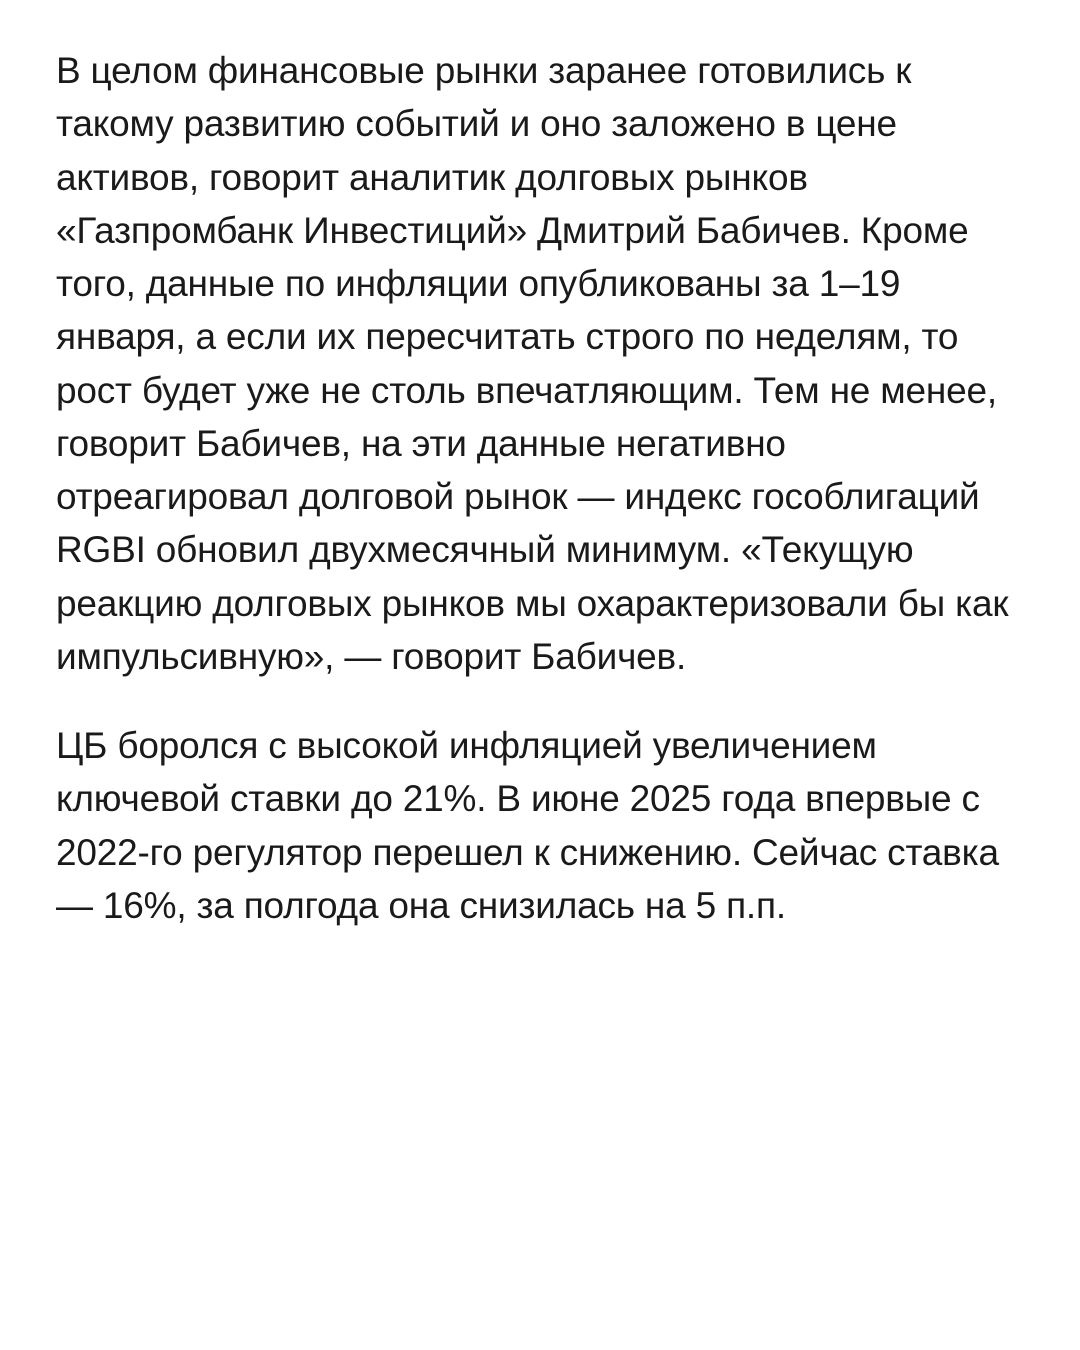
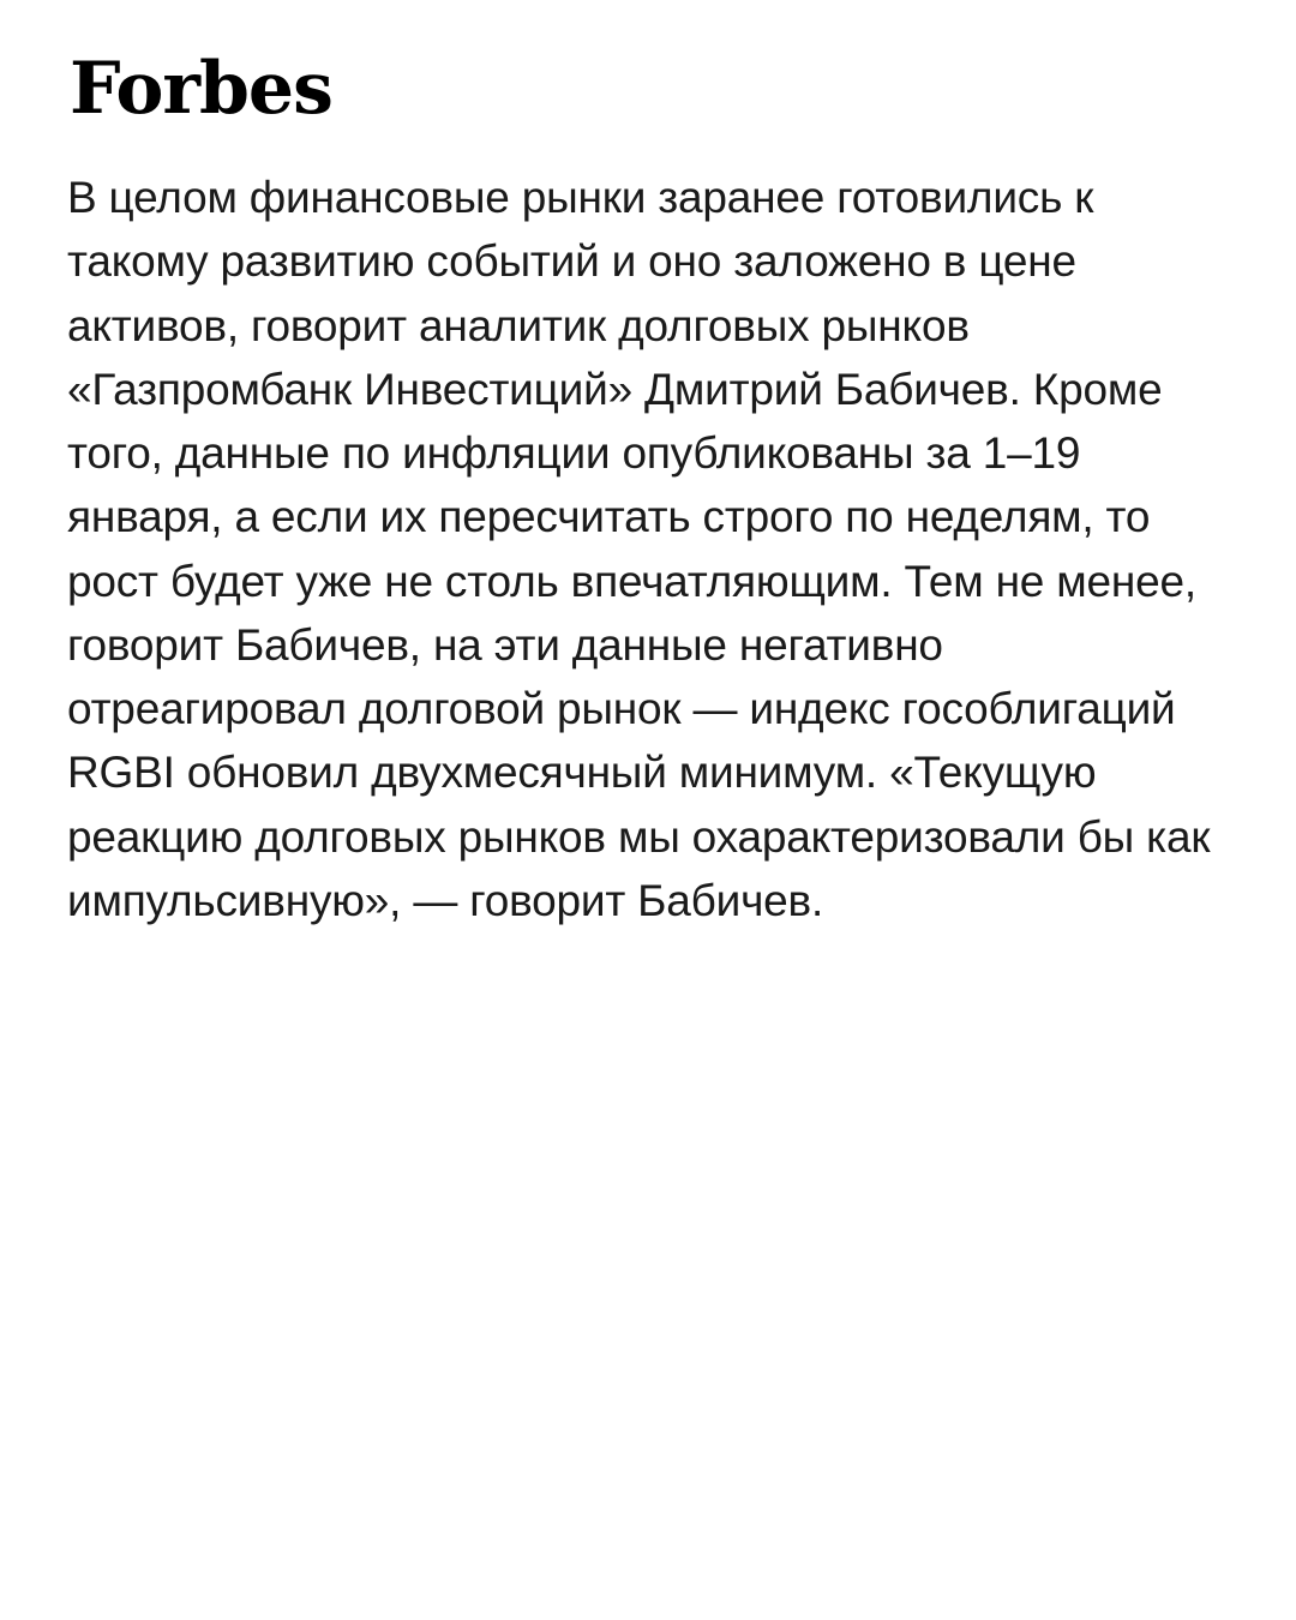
+ Forbes
  В целом финансовые рынки заранее готовились к такому развитию событий и оно заложено в цене активов, говорит аналитик долговых рынков «Газпромбанк Инвестиций» Дмитрий Бабичев. Кроме того, данные по инфляции опубликованы за 1–19 января, а если их пересчитать строго по неделям, то рост будет уже не столь впечатляющим. Тем не менее, говорит Бабичев, на эти данные негативно отреагировал долговой рынок — индекс гособлигаций RGBI обновил двухмесячный минимум. «Текущую реакцию долговых рынков мы охарактеризовали бы как импульсивную», — говорит Бабичев.
- ЦБ боролся с высокой инфляцией увеличением ключевой ставки до 21%. В июне 2025 года впервые с 2022-го регулятор перешел к снижению. Сейчас ставка — 16%, за полгода она снизилась на 5 п.п.
